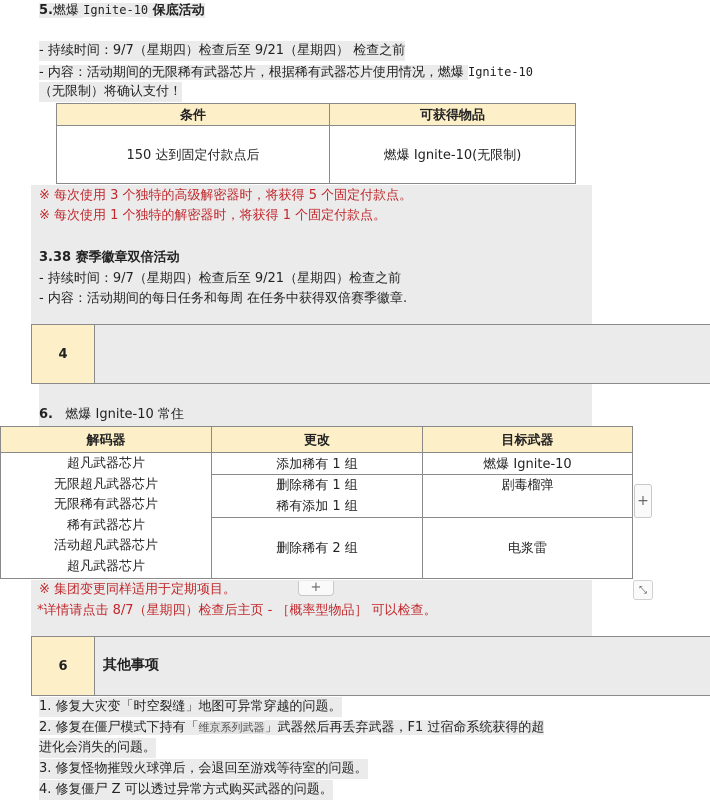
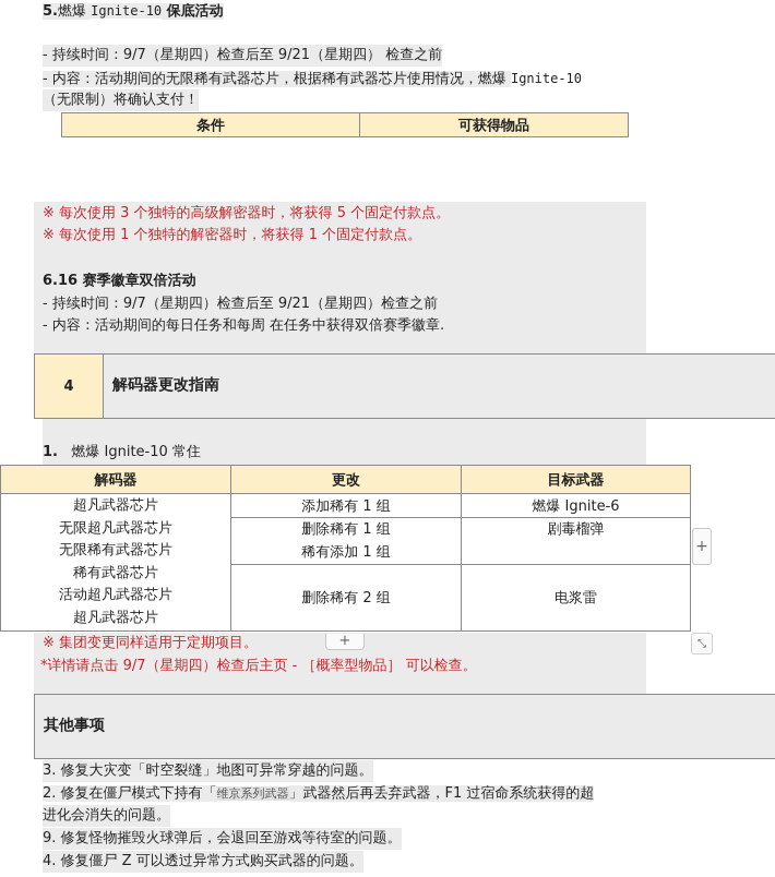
  5.燃爆 Ignite-10 保底活动
  - 持续时间：9/7（星期四）检查后至 9/21（星期四） 检查之前
  - 内容：活动期间的无限稀有武器芯片，根据稀有武器芯片使用情况，燃爆 Ignite-10
  （无限制）将确认支付！
  条件	可获得物品
- 150 达到固定付款点后	燃爆 Ignite-10(无限制)
  ※ 每次使用 3 个独特的高级解密器时，将获得 5 个固定付款点。
  ※ 每次使用 1 个独特的解密器时，将获得 1 个固定付款点。
- 3.38 赛季徽章双倍活动
+ 6.16 赛季徽章双倍活动
  - 持续时间：9/7（星期四）检查后至 9/21（星期四）检查之前
  - 内容：活动期间的每日任务和每周 在任务中获得双倍赛季徽章.
  4
+ 解码器更改指南
- 6. 燃爆 Ignite-10 常住
+ 1. 燃爆 Ignite-10 常住
  解码器	更改	目标武器
- 超凡武器芯片 无限超凡武器芯片 无限稀有武器芯片 稀有武器芯片 活动超凡武器芯片 超凡武器芯片	添加稀有 1 组	燃爆 Ignite-10
+ 超凡武器芯片 无限超凡武器芯片 无限稀有武器芯片 稀有武器芯片 活动超凡武器芯片 超凡武器芯片	添加稀有 1 组	燃爆 Ignite-6
  删除稀有 1 组 稀有添加 1 组	剧毒榴弹
  删除稀有 2 组	电浆雷
  +
  ⤡
  ※ 集团变更同样适用于定期项目。
  +
- *详情请点击 8/7（星期四）检查后主页 - ［概率型物品］ 可以检查。
+ *详情请点击 9/7（星期四）检查后主页 - ［概率型物品］ 可以检查。
- 6
  其他事项
- 1. 修复大灾变「时空裂缝」地图可异常穿越的问题。
+ 3. 修复大灾变「时空裂缝」地图可异常穿越的问题。
  2. 修复在僵尸模式下持有「维京系列武器」武器然后再丢弃武器，F1 过宿命系统获得的超
  进化会消失的问题。
- 3. 修复怪物摧毁火球弹后，会退回至游戏等待室的问题。
+ 9. 修复怪物摧毁火球弹后，会退回至游戏等待室的问题。
  4. 修复僵尸 Z 可以透过异常方式购买武器的问题。
